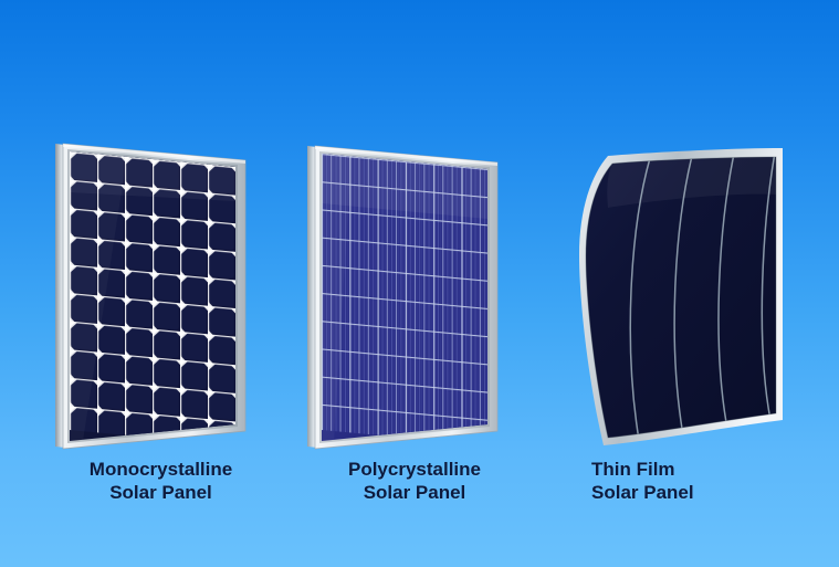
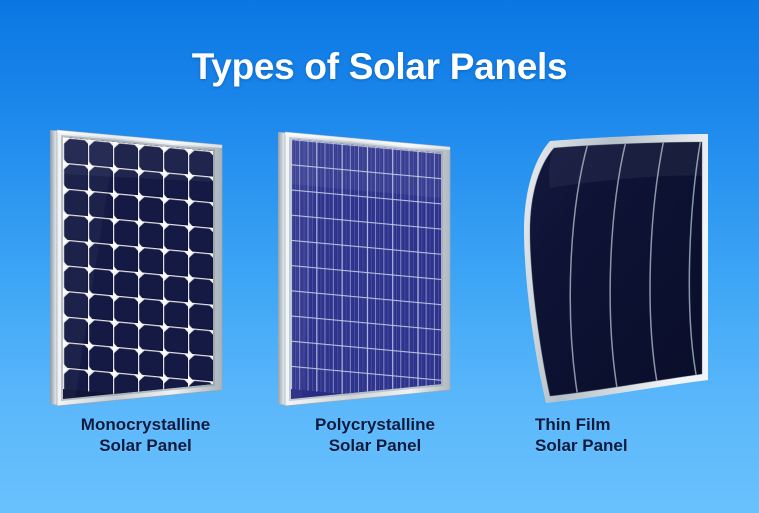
+ Types of Solar Panels
  Monocrystalline
  Solar Panel
  Polycrystalline
  Solar Panel
  Thin Film
  Solar Panel
